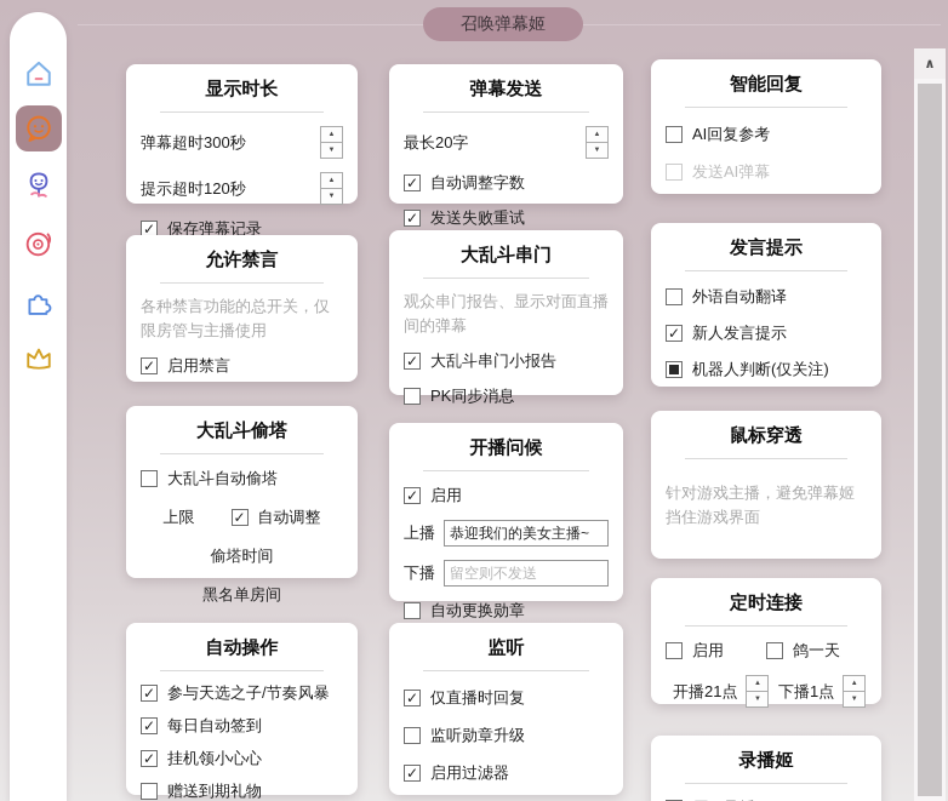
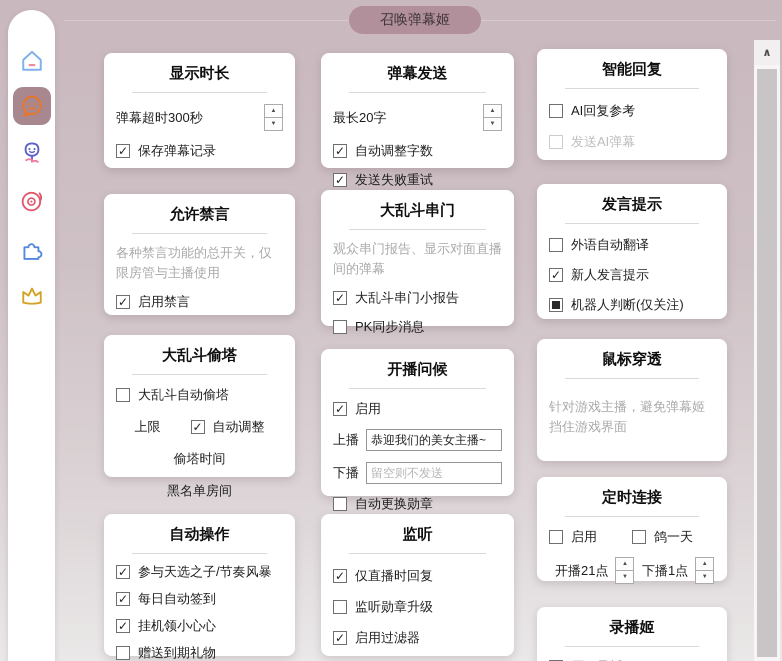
  召唤弹幕姬
  ∧
  显示时长
  弹幕超时300秒
- 提示超时120秒
  保存弹幕记录
  允许禁言
  各种禁言功能的总开关，仅限房管与主播使用
  启用禁言
  大乱斗偷塔
  大乱斗自动偷塔
  上限
  自动调整
  偷塔时间
  黑名单房间
  自动操作
  参与天选之子/节奏风暴
  每日自动签到
  挂机领小心心
  赠送到期礼物
  弹幕发送
  最长20字
  自动调整字数
  发送失败重试
  大乱斗串门
  观众串门报告、显示对面直播间的弹幕
  大乱斗串门小报告
  PK同步消息
  开播问候
  启用
  上播
  恭迎我们的美女主播~
  下播
  留空则不发送
  自动更换勋章
  监听
  仅直播时回复
  监听勋章升级
  启用过滤器
  智能回复
  AI回复参考
  发送AI弹幕
  发言提示
  外语自动翻译
  新人发言提示
  机器人判断(仅关注)
  鼠标穿透
  针对游戏主播，避免弹幕姬挡住游戏界面
  定时连接
  启用
  鸽一天
  开播21点
  下播1点
  录播姬
